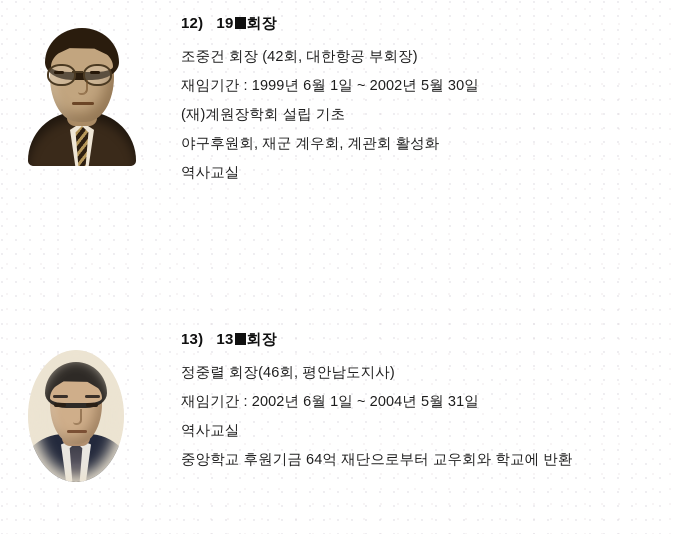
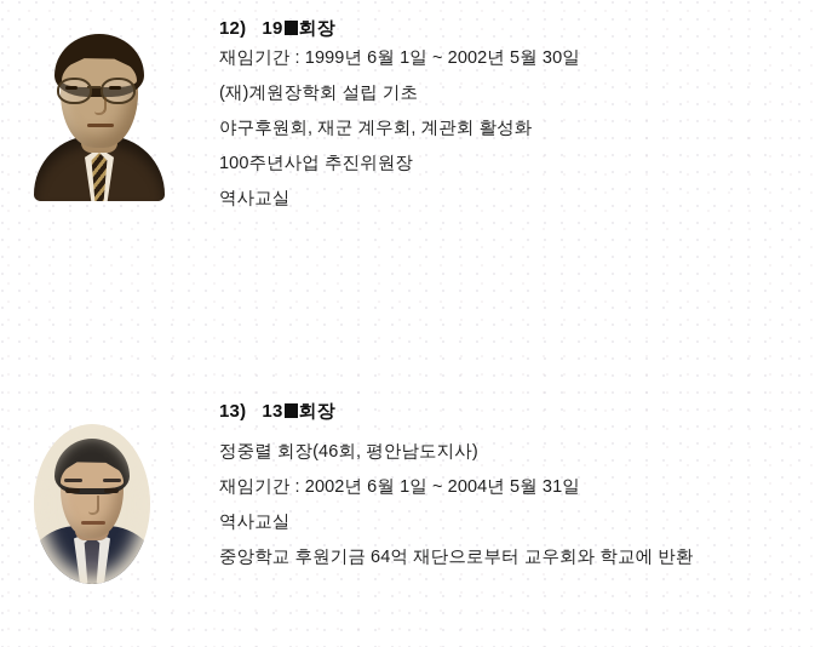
  12) 19 회장
- 조중건 회장 (42회, 대한항공 부회장)
  재임기간 : 1999년 6월 1일 ~ 2002년 5월 30일
  (재)계원장학회 설립 기초
  야구후원회, 재군 계우회, 계관회 활성화
+ 100주년사업 추진위원장
  역사교실
  13) 13 회장
  정중렬 회장(46회, 평안남도지사)
  재임기간 : 2002년 6월 1일 ~ 2004년 5월 31일
  역사교실
  중앙학교 후원기금 64억 재단으로부터 교우회와 학교에 반환
